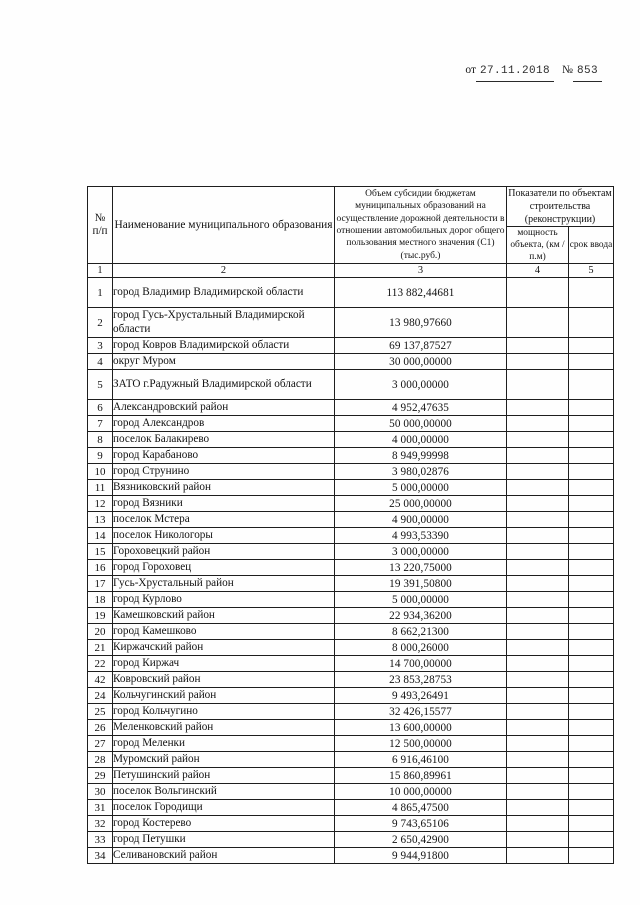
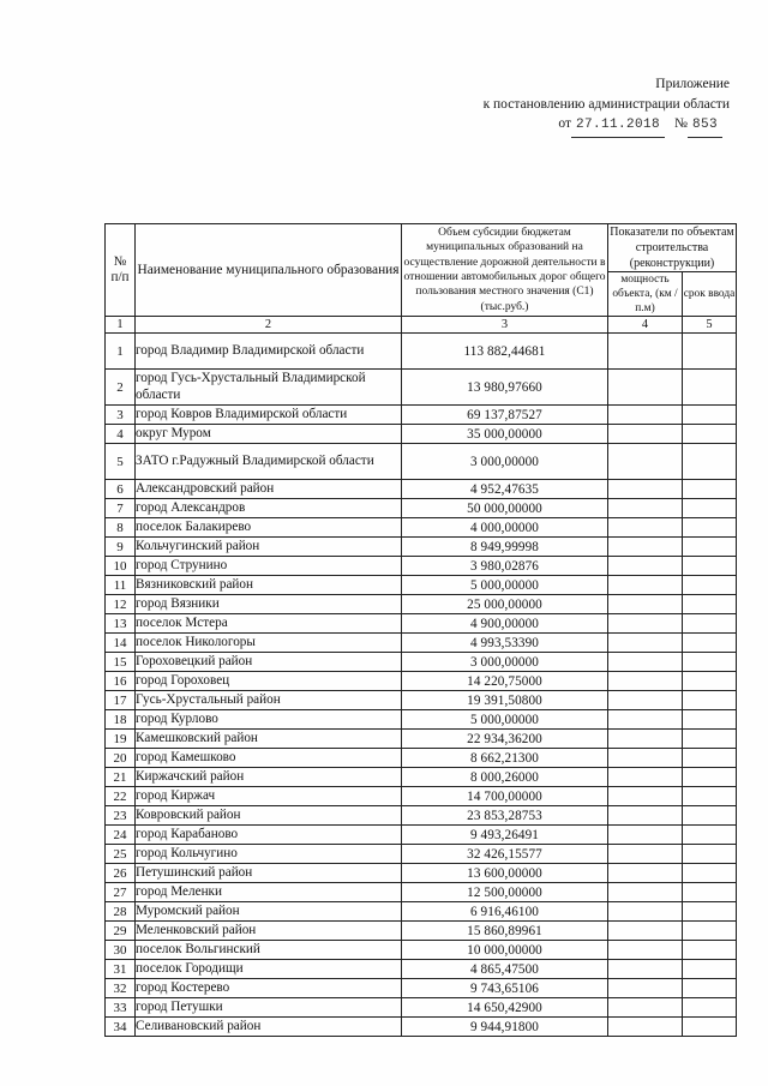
+ Приложение
+ к постановлению администрации области
  от 27.11.2018 № 853
  № п/п	Наименование муниципального образования	Объем субсидии бюджетам муниципальных образований на осуществление дорожной деятельности в отношении автомобильных дорог общего пользования местного значения (С1) (тыс.руб.)	Показатели по объектам строительства (реконструкции)
  мощность объекта, (км / п.м)	срок ввода
  1	2	3	4	5
  1	город Владимир Владимирской области	113 882,44681
  2	город Гусь-Хрустальный Владимирской области	13 980,97660
  3	город Ковров Владимирской области	69 137,87527
- 4	округ Муром	30 000,00000
+ 4	округ Муром	35 000,00000
  5	ЗАТО г.Радужный Владимирской области	3 000,00000
  6	Александровский район	4 952,47635
  7	город Александров	50 000,00000
  8	поселок Балакирево	4 000,00000
- 9	город Карабаново	8 949,99998
+ 9	Кольчугинский район	8 949,99998
  10	город Струнино	3 980,02876
  11	Вязниковский район	5 000,00000
  12	город Вязники	25 000,00000
  13	поселок Мстера	4 900,00000
  14	поселок Никологоры	4 993,53390
  15	Гороховецкий район	3 000,00000
- 16	город Гороховец	13 220,75000
+ 16	город Гороховец	14 220,75000
  17	Гусь-Хрустальный район	19 391,50800
  18	город Курлово	5 000,00000
  19	Камешковский район	22 934,36200
  20	город Камешково	8 662,21300
  21	Киржачский район	8 000,26000
  22	город Киржач	14 700,00000
- 42	Ковровский район	23 853,28753
+ 23	Ковровский район	23 853,28753
- 24	Кольчугинский район	9 493,26491
+ 24	город Карабаново	9 493,26491
  25	город Кольчугино	32 426,15577
- 26	Меленковский район	13 600,00000
+ 26	Петушинский район	13 600,00000
  27	город Меленки	12 500,00000
  28	Муромский район	6 916,46100
- 29	Петушинский район	15 860,89961
+ 29	Меленковский район	15 860,89961
  30	поселок Вольгинский	10 000,00000
  31	поселок Городищи	4 865,47500
  32	город Костерево	9 743,65106
- 33	город Петушки	2 650,42900
+ 33	город Петушки	14 650,42900
  34	Селивановский район	9 944,91800
